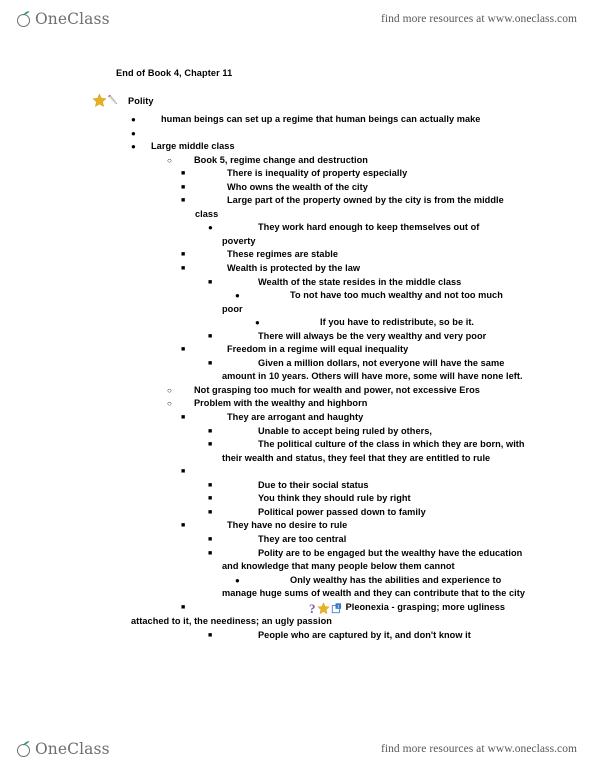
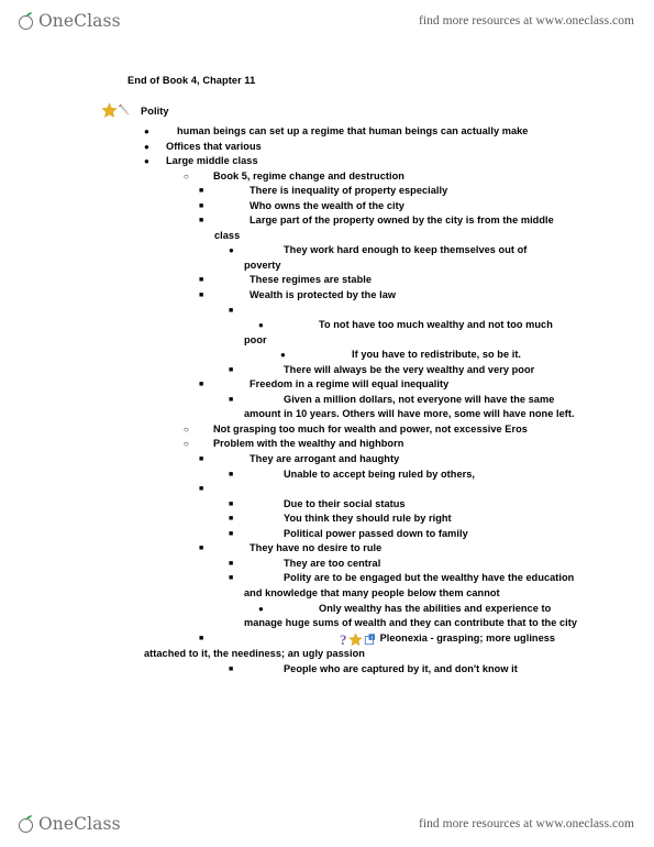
  OneClass
  find more resources at www.oneclass.com
  End of Book 4, Chapter 11
  Polity
  ●
  human beings can set up a regime that human beings can actually make
  ●
+ Offices that various
  ●
  Large middle class
  ○
  Book 5, regime change and destruction
  There is inequality of property especially
  Who owns the wealth of the city
  Large part of the property owned by the city is from the middle class
  ●
  They work hard enough to keep themselves out of poverty
  These regimes are stable
  Wealth is protected by the law
- Wealth of the state resides in the middle class
  ●
  To not have too much wealthy and not too much poor
  ●
  If you have to redistribute, so be it.
  There will always be the very wealthy and very poor
  Freedom in a regime will equal inequality
  Given a million dollars, not everyone will have the same amount in 10 years. Others will have more, some will have none left.
  ○
  Not grasping too much for wealth and power, not excessive Eros
  ○
  Problem with the wealthy and highborn
  They are arrogant and haughty
  Unable to accept being ruled by others,
- The political culture of the class in which they are born, with their wealth and status, they feel that they are entitled to rule
  Due to their social status
  You think they should rule by right
  Political power passed down to family
  They have no desire to rule
  They are too central
  Polity are to be engaged but the wealthy have the education and knowledge that many people below them cannot
  ●
  Only wealthy has the abilities and experience to manage huge sums of wealth and they can contribute that to the city
  ?
  Pleonexia - grasping; more ugliness attached to it, the neediness; an ugly passion
  People who are captured by it, and don't know it
  OneClass
  find more resources at www.oneclass.com
